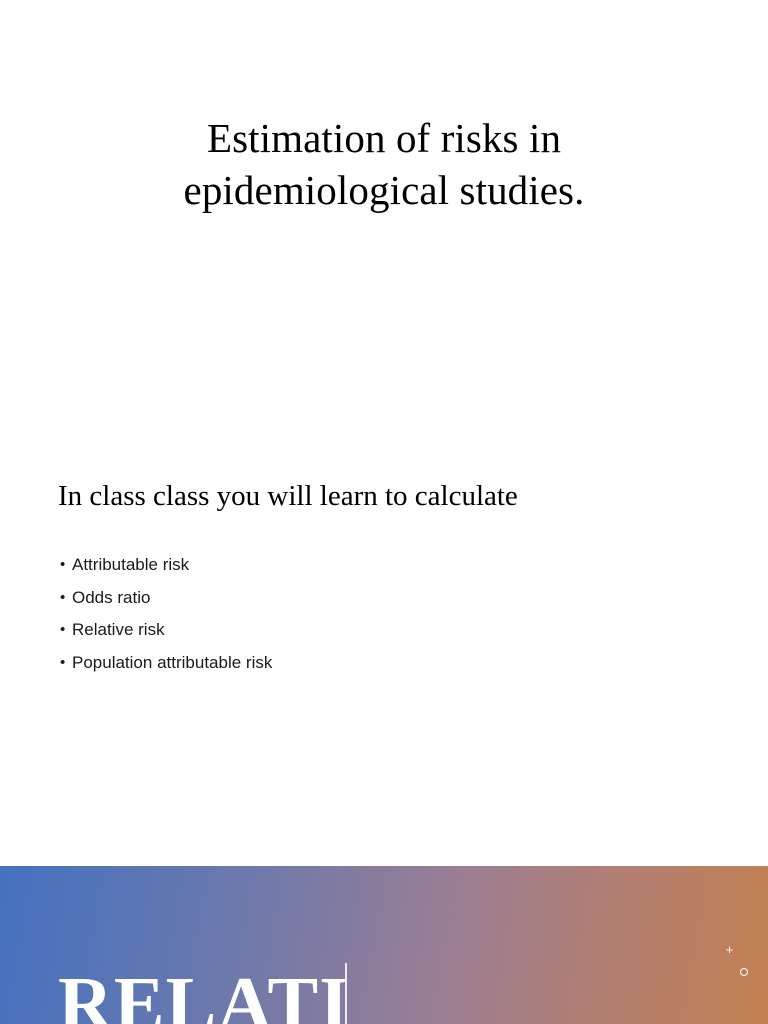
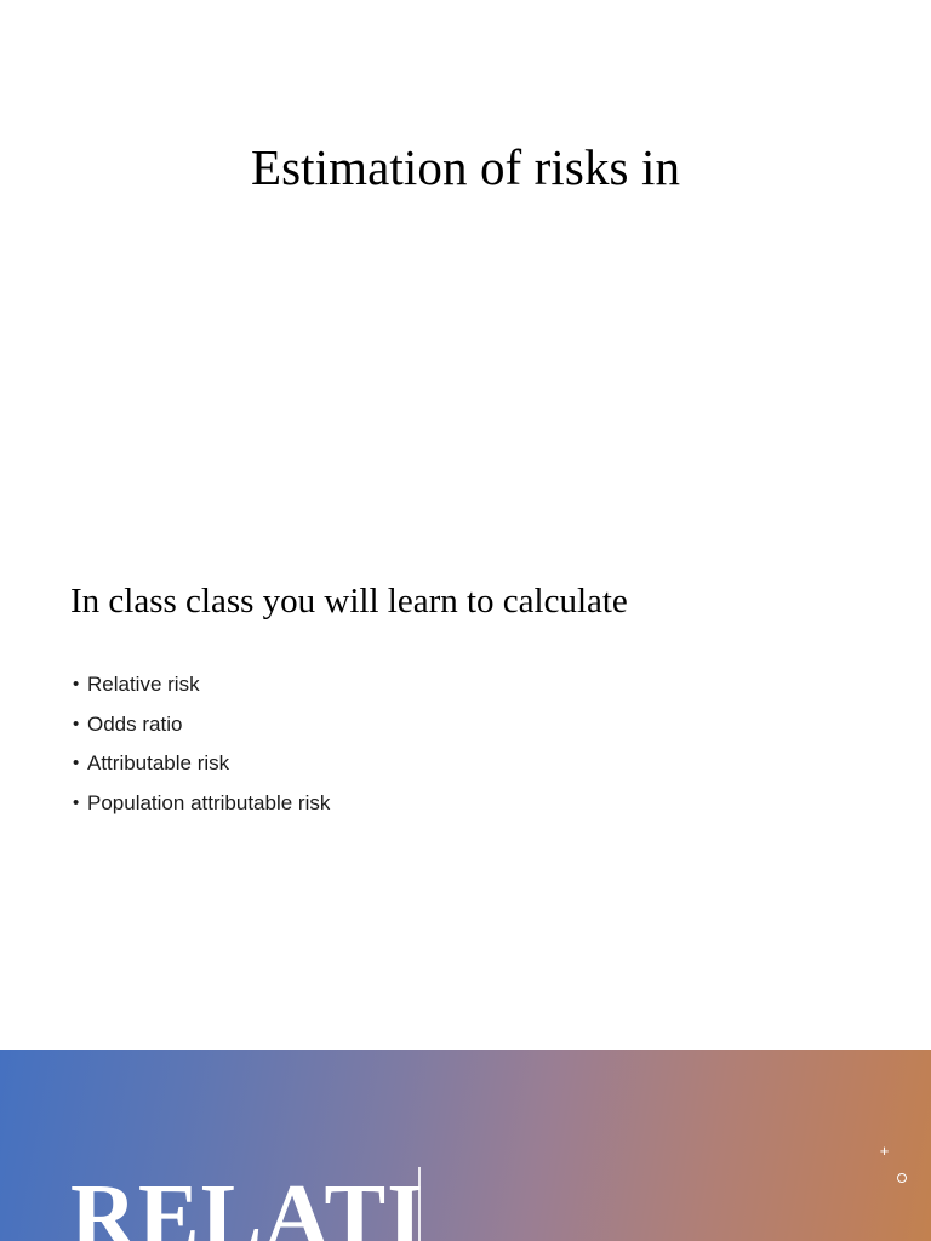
  Estimation of risks in
- epidemiological studies.
  In class class you will learn to calculate
  •
- Attributable risk
+ Relative risk
  •
  Odds ratio
  •
- Relative risk
+ Attributable risk
  •
  Population attributable risk
  RELATI
  +
